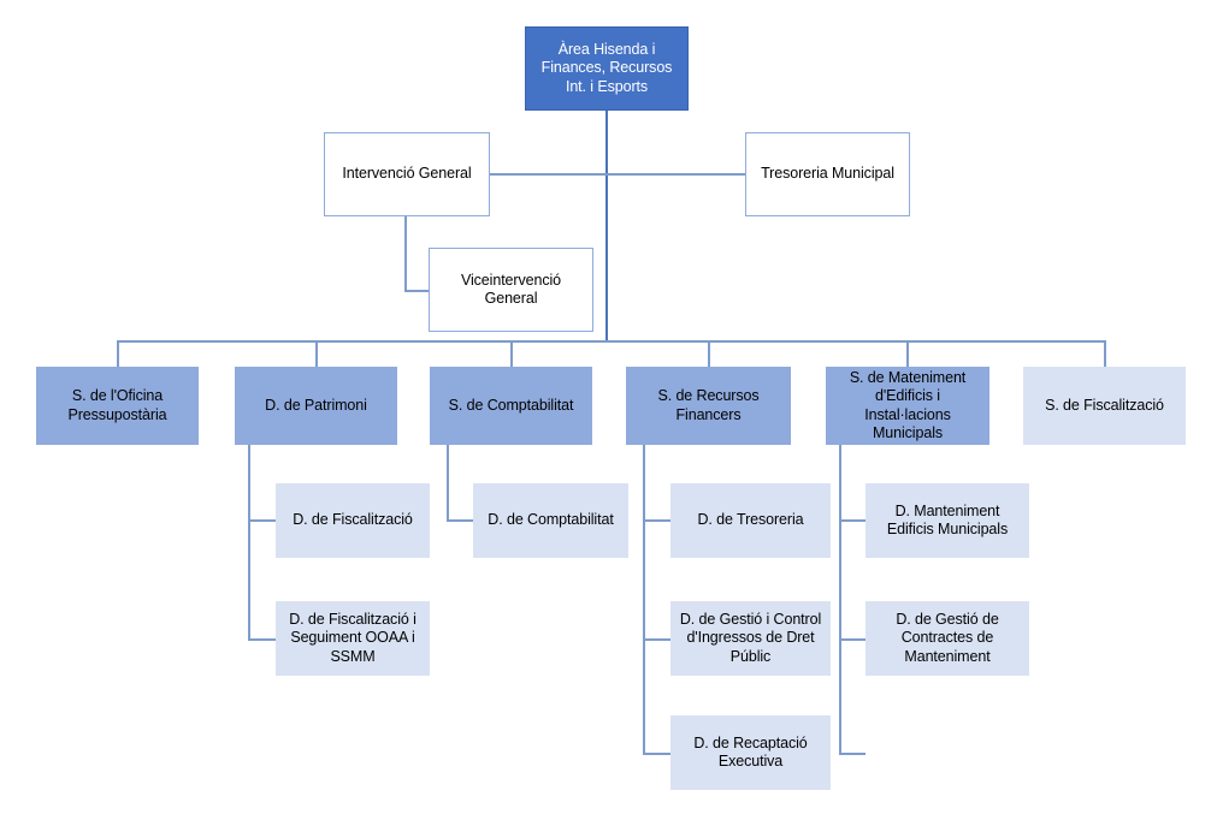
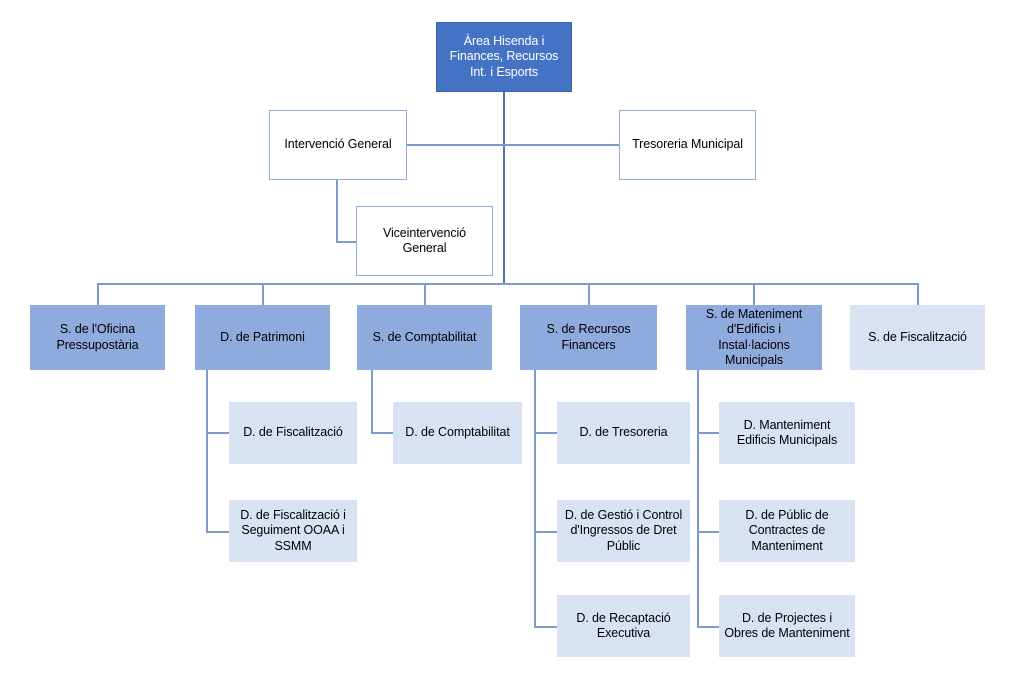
  Àrea Hisenda i Finances, Recursos Int. i Esports
  Intervenció General
  Tresoreria Municipal
  Viceintervenció General
  S. de l'Oficina Pressupostària
  D. de Patrimoni
  S. de Comptabilitat
  S. de Recursos Financers
  S. de Mateniment d'Edificis i Instal·lacions Municipals
  S. de Fiscalització
  D. de Fiscalització
  D. de Fiscalització i Seguiment OOAA i SSMM
  D. de Comptabilitat
  D. de Tresoreria
  D. de Gestió i Control d'Ingressos de Dret Públic
  D. de Recaptació Executiva
  D. Manteniment Edificis Municipals
- D. de Gestió de Contractes de Manteniment
+ D. de Públic de Contractes de Manteniment
+ D. de Projectes i Obres de Manteniment
